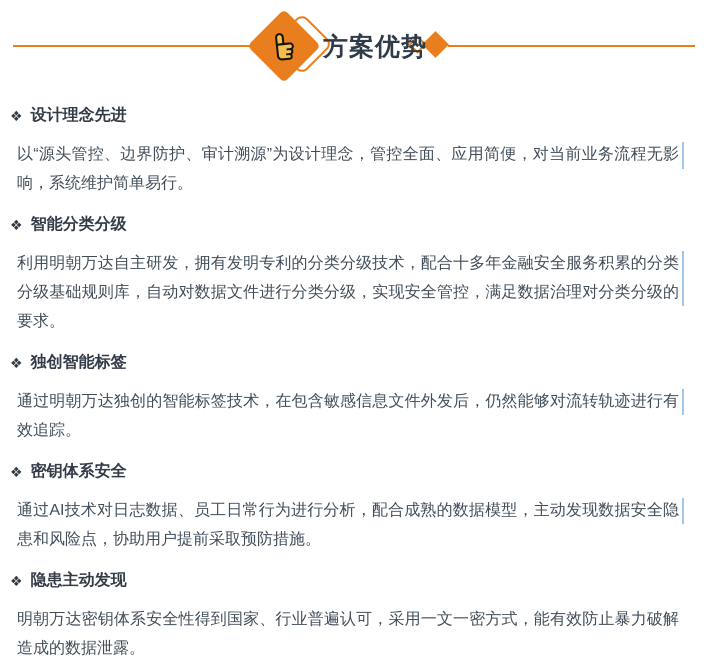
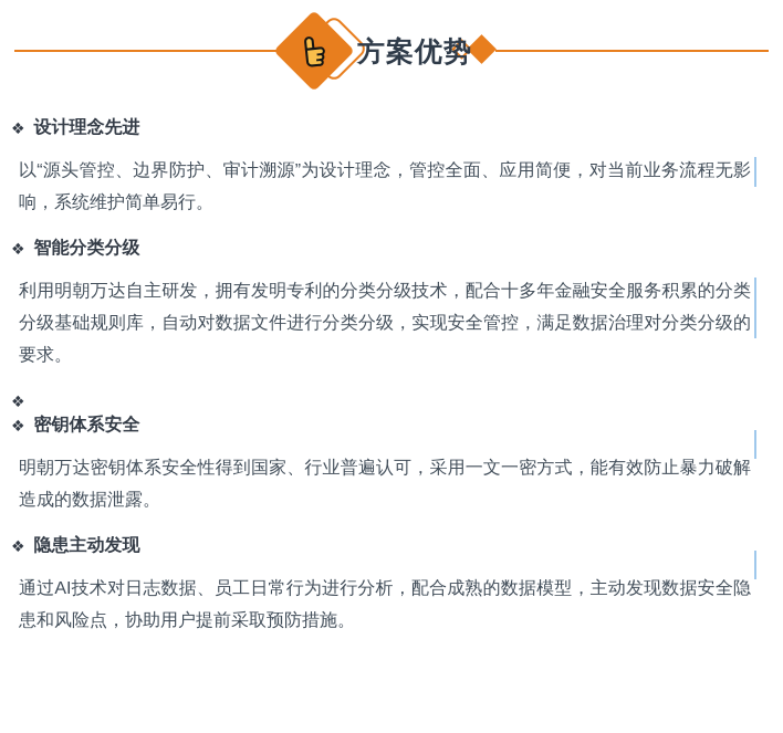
  方案优势
  ❖
  设计理念先进
  以“源头管控、边界防护、审计溯源”为设计理念，管控全面、应用简便，对当前业务流程无影响，系统维护简单易行。
  ❖
  智能分类分级
  利用明朝万达自主研发，拥有发明专利的分类分级技术，配合十多年金融安全服务积累的分类分级基础规则库，自动对数据文件进行分类分级，实现安全管控，满足数据治理对分类分级的要求。
  ❖
- 独创智能标签
- 通过明朝万达独创的智能标签技术，在包含敏感信息文件外发后，仍然能够对流转轨迹进行有效追踪。
  ❖
  密钥体系安全
- 通过AI技术对日志数据、员工日常行为进行分析，配合成熟的数据模型，主动发现数据安全隐患和风险点，协助用户提前采取预防措施。
+ 明朝万达密钥体系安全性得到国家、行业普遍认可，采用一文一密方式，能有效防止暴力破解造成的数据泄露。
  ❖
  隐患主动发现
- 明朝万达密钥体系安全性得到国家、行业普遍认可，采用一文一密方式，能有效防止暴力破解造成的数据泄露。
+ 通过AI技术对日志数据、员工日常行为进行分析，配合成熟的数据模型，主动发现数据安全隐患和风险点，协助用户提前采取预防措施。
